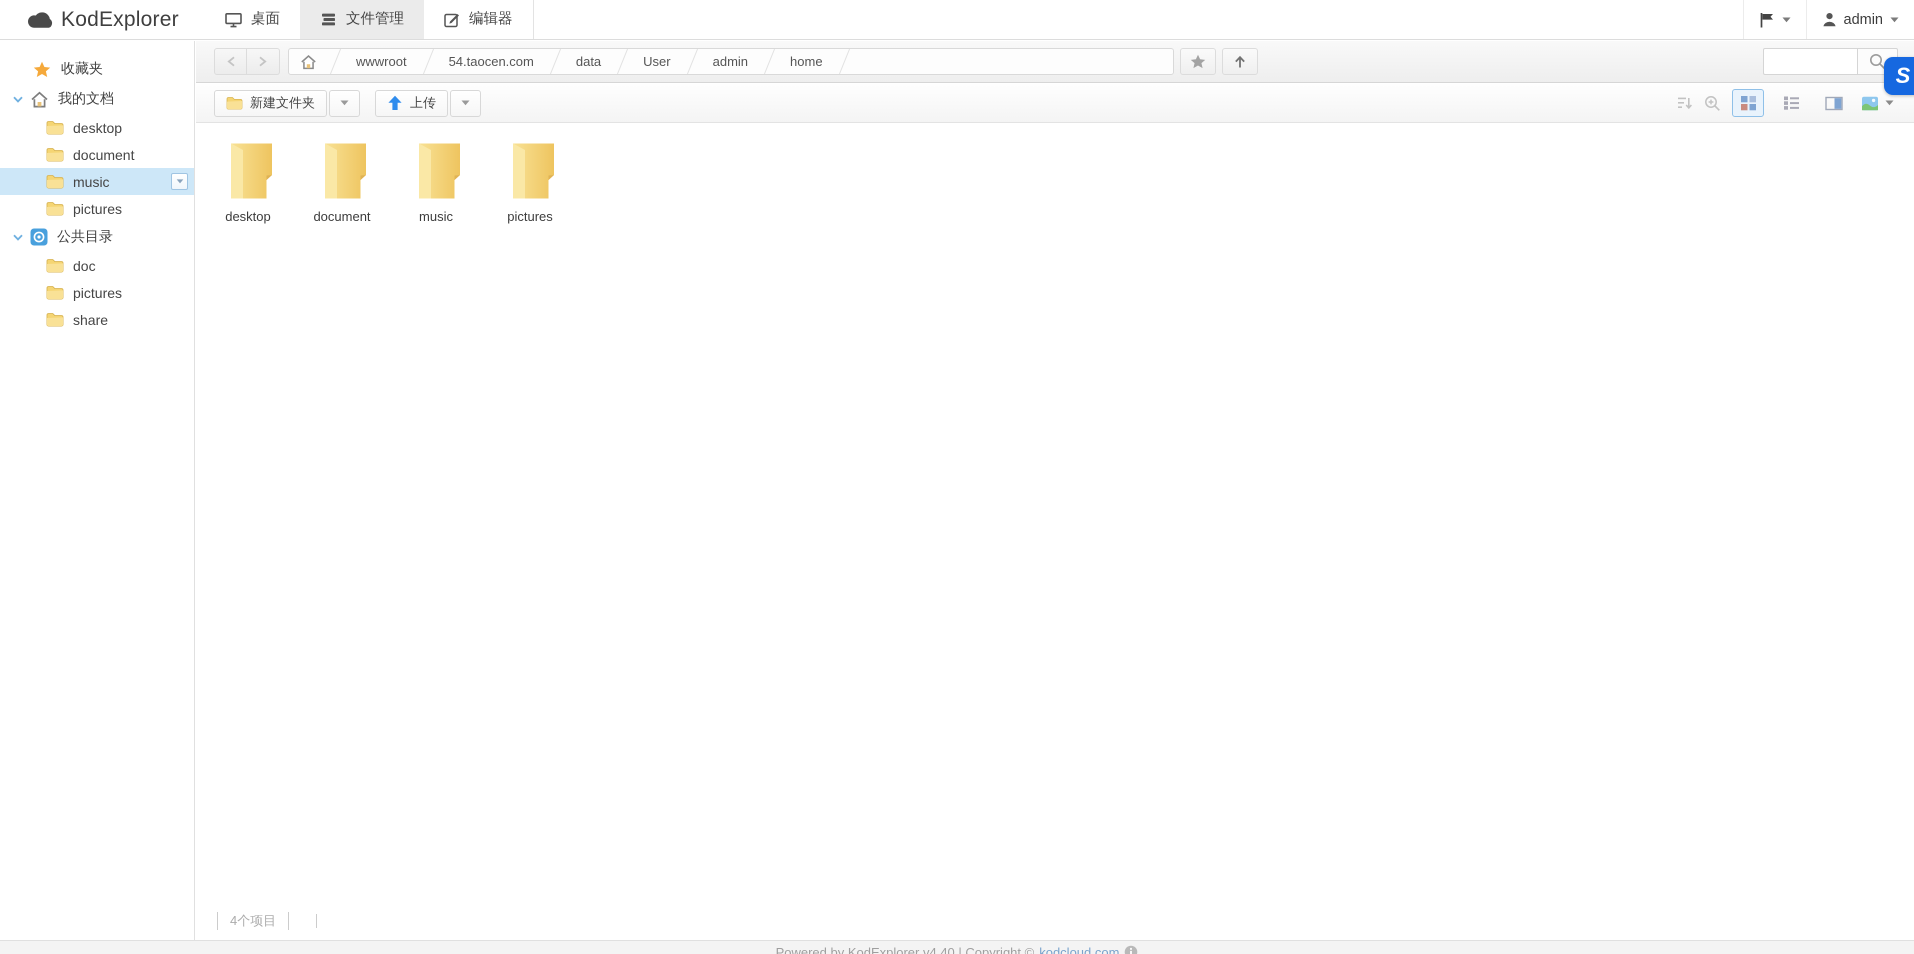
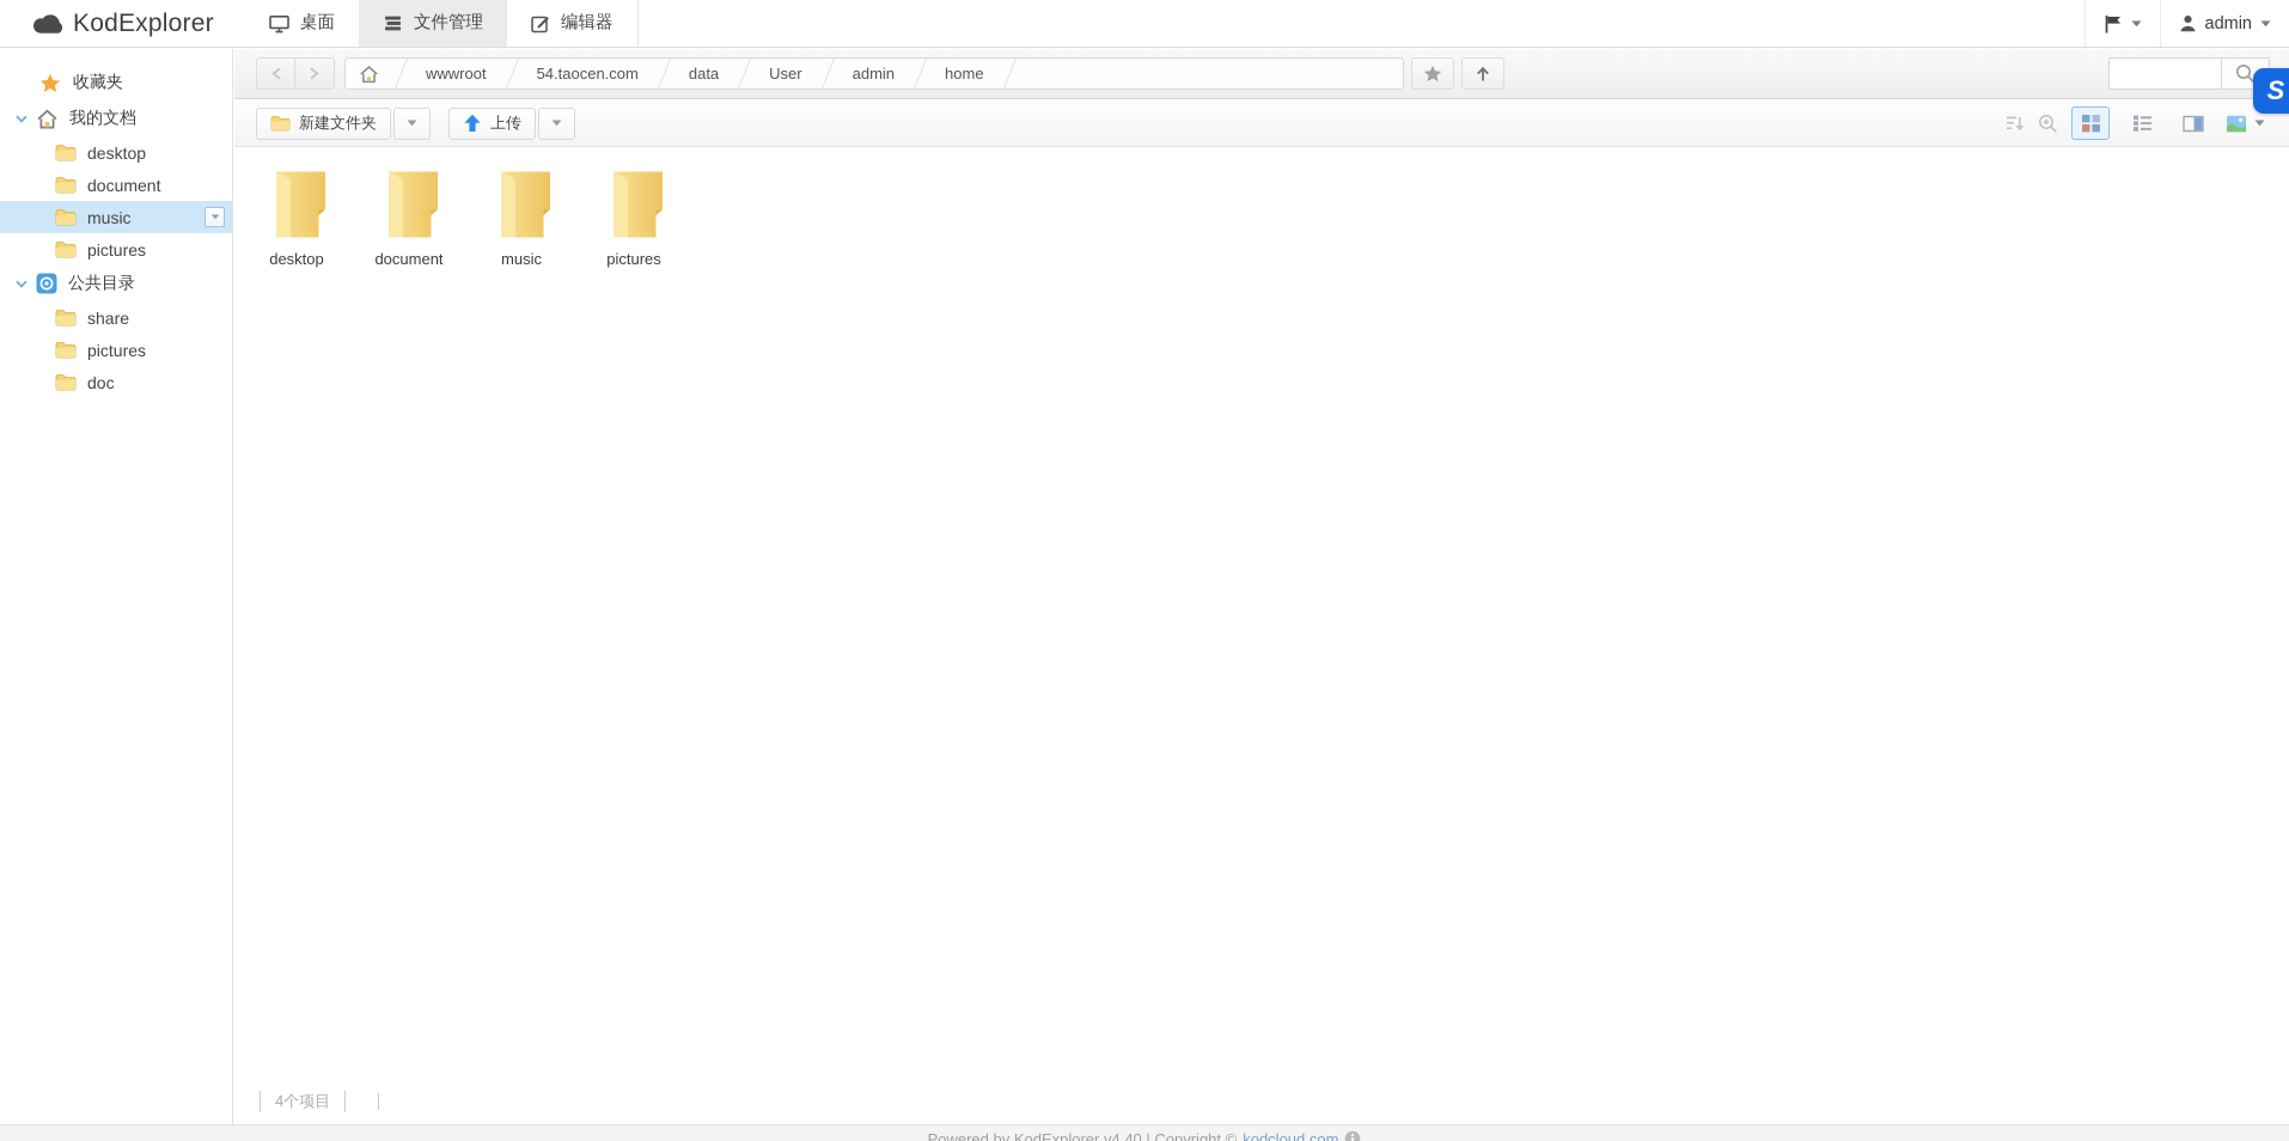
  KodExplorer
  桌面
  文件管理
  编辑器
  admin
  收藏夹
  我的文档
  desktop
  document
  music
  pictures
  公共目录
- doc
+ share
  pictures
- share
+ doc
  wwwroot
  54.taocen.com
  data
  User
  admin
  home
  S
  新建文件夹
  上传
  desktop
  document
  music
  pictures
  4个项目
  Powered by KodExplorer v4.40 | Copyright ©
  kodcloud.com
